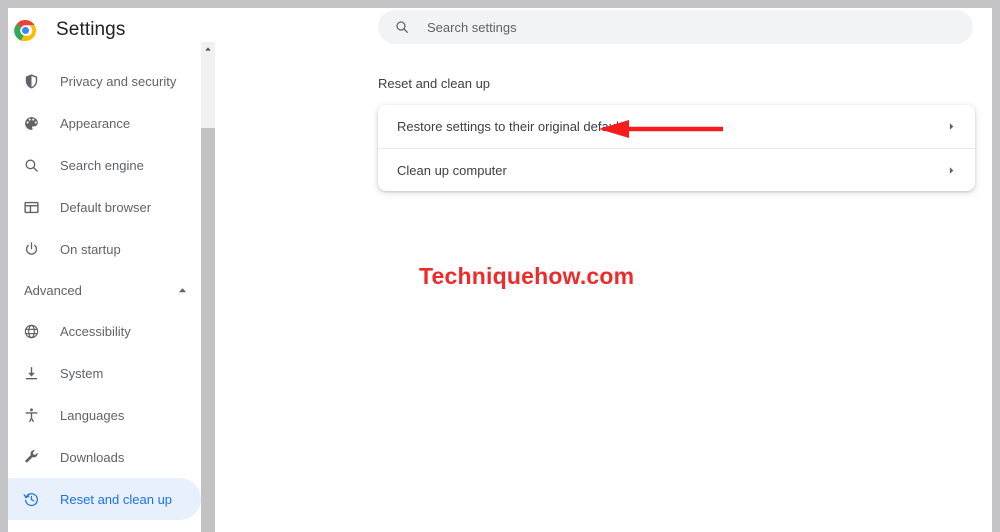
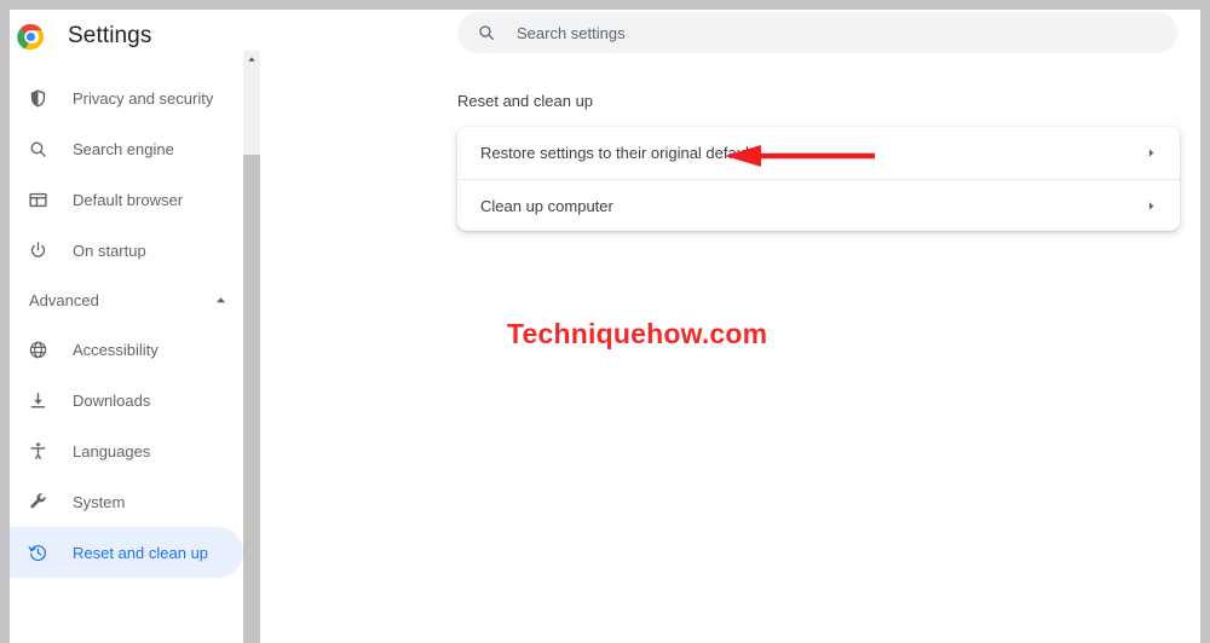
  Settings
  Privacy and security
- Appearance
  Search engine
  Default browser
  On startup
  Advanced
  Accessibility
- System
+ Downloads
  Languages
- Downloads
+ System
  Reset and clean up
  Search settings
  Reset and clean up
  Restore settings to their original defa
  Clean up computer
  Techniquehow.com
